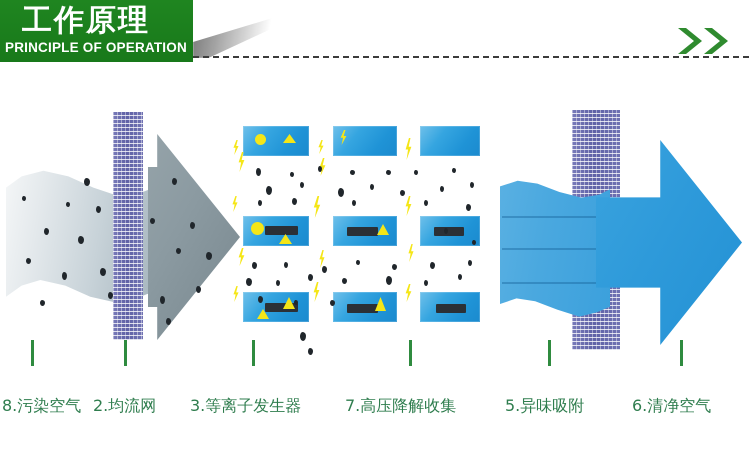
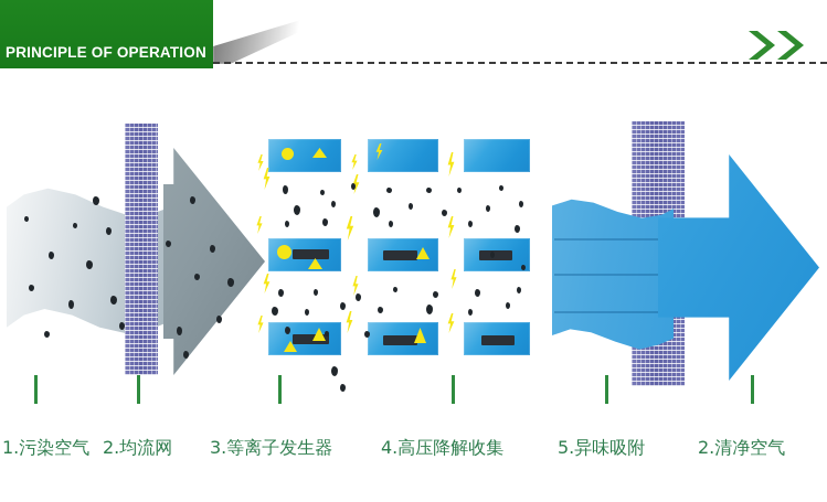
- 工作原理
  PRINCIPLE OF OPERATION
- 8.污染空气
+ 1.污染空气
  2.均流网
  3.等离子发生器
- 7.高压降解收集
+ 4.高压降解收集
  5.异味吸附
- 6.清净空气
+ 2.清净空气
